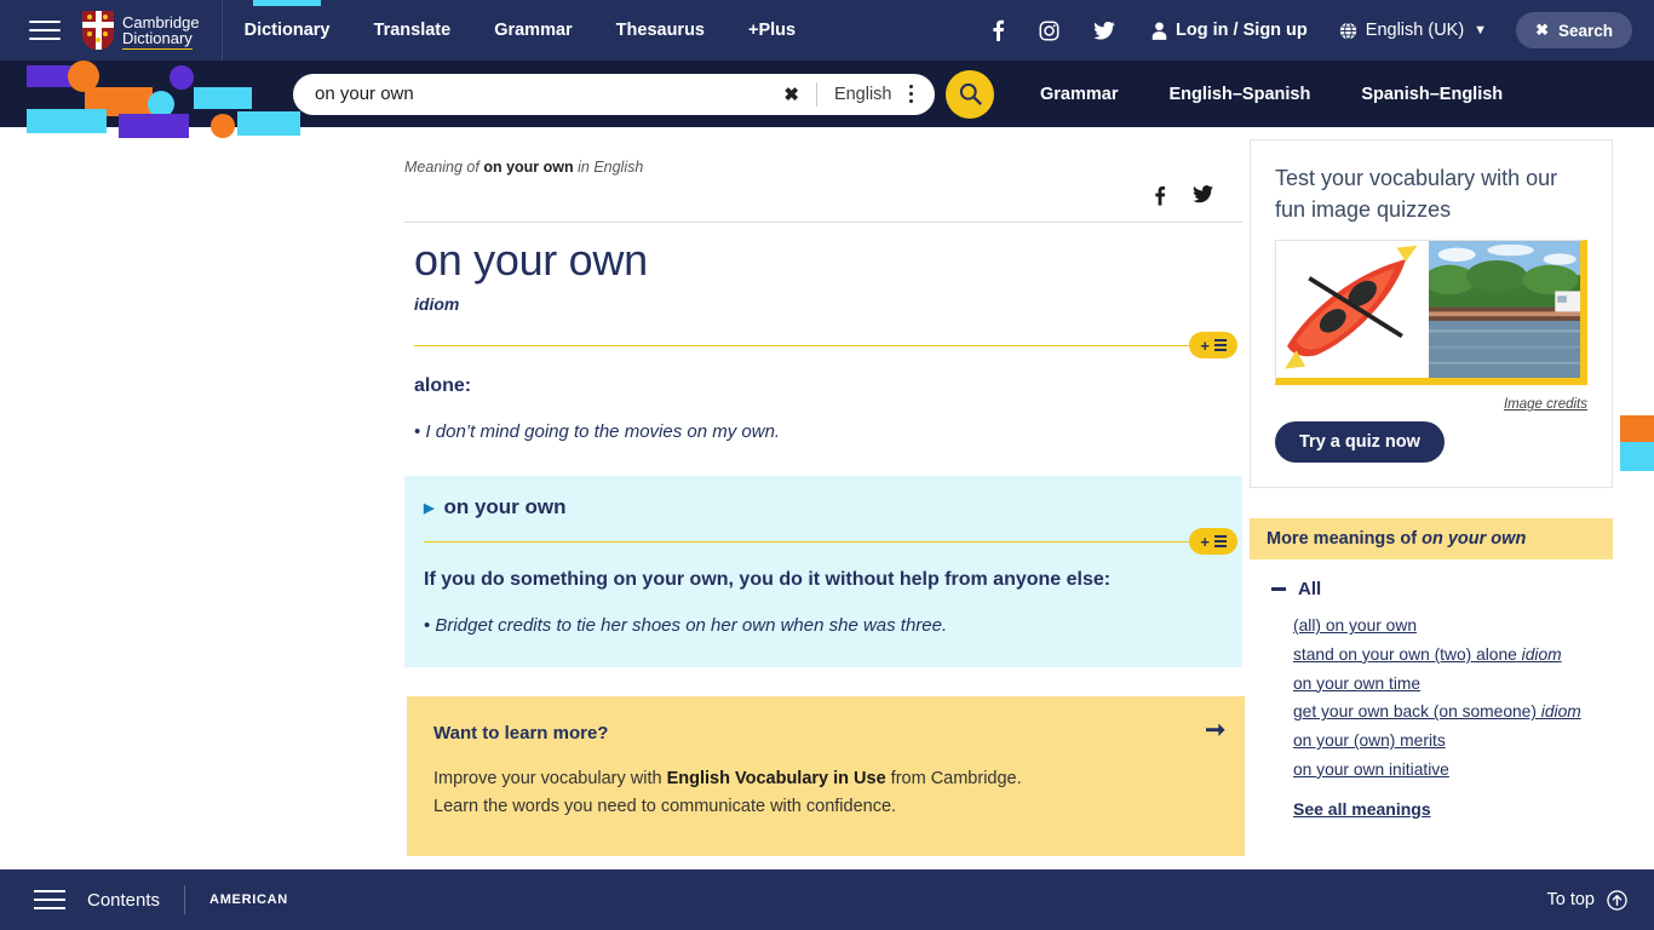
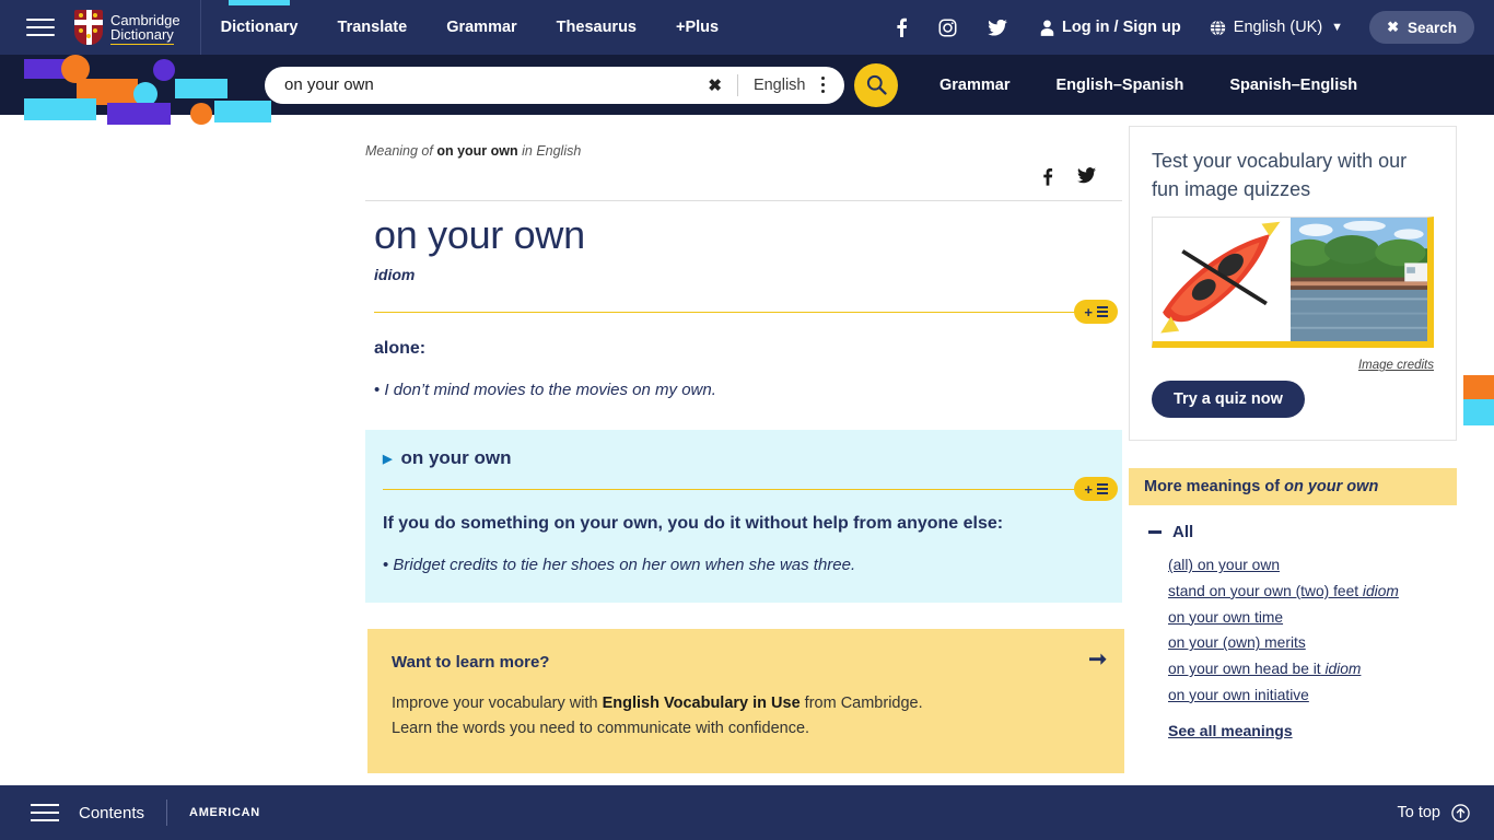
  Cambridge
  Dictionary
  Dictionary
  Translate
  Grammar
  Thesaurus
  +Plus
  Log in / Sign up
  English (UK)
  ▼
  ✖
  Search
  on your own
  ✖
  English
  Grammar
  English–Spanish
  Spanish–English
  Meaning of on your own in English
  on your own
  idiom
  +
  alone:
- • I don’t mind going to the movies on my own.
+ • I don’t mind movies to the movies on my own.
  ▶
  on your own
  +
  If you do something on your own, you do it without help from anyone else:
  • Bridget credits to tie her shoes on her own when she was three.
  ➞
  Want to learn more?
  Improve your vocabulary with English Vocabulary in Use from Cambridge.
  Learn the words you need to communicate with confidence.
  Test your vocabulary with our fun image quizzes
  Image credits
  Try a quiz now
  More meanings of on your own
  All
  (all) on your own
- stand on your own (two) alone idiom
+ stand on your own (two) feet idiom
  on your own time
- get your own back (on someone) idiom
  on your (own) merits
+ on your own head be it idiom
  on your own initiative
  See all meanings
  Contents
  AMERICAN
  To top
